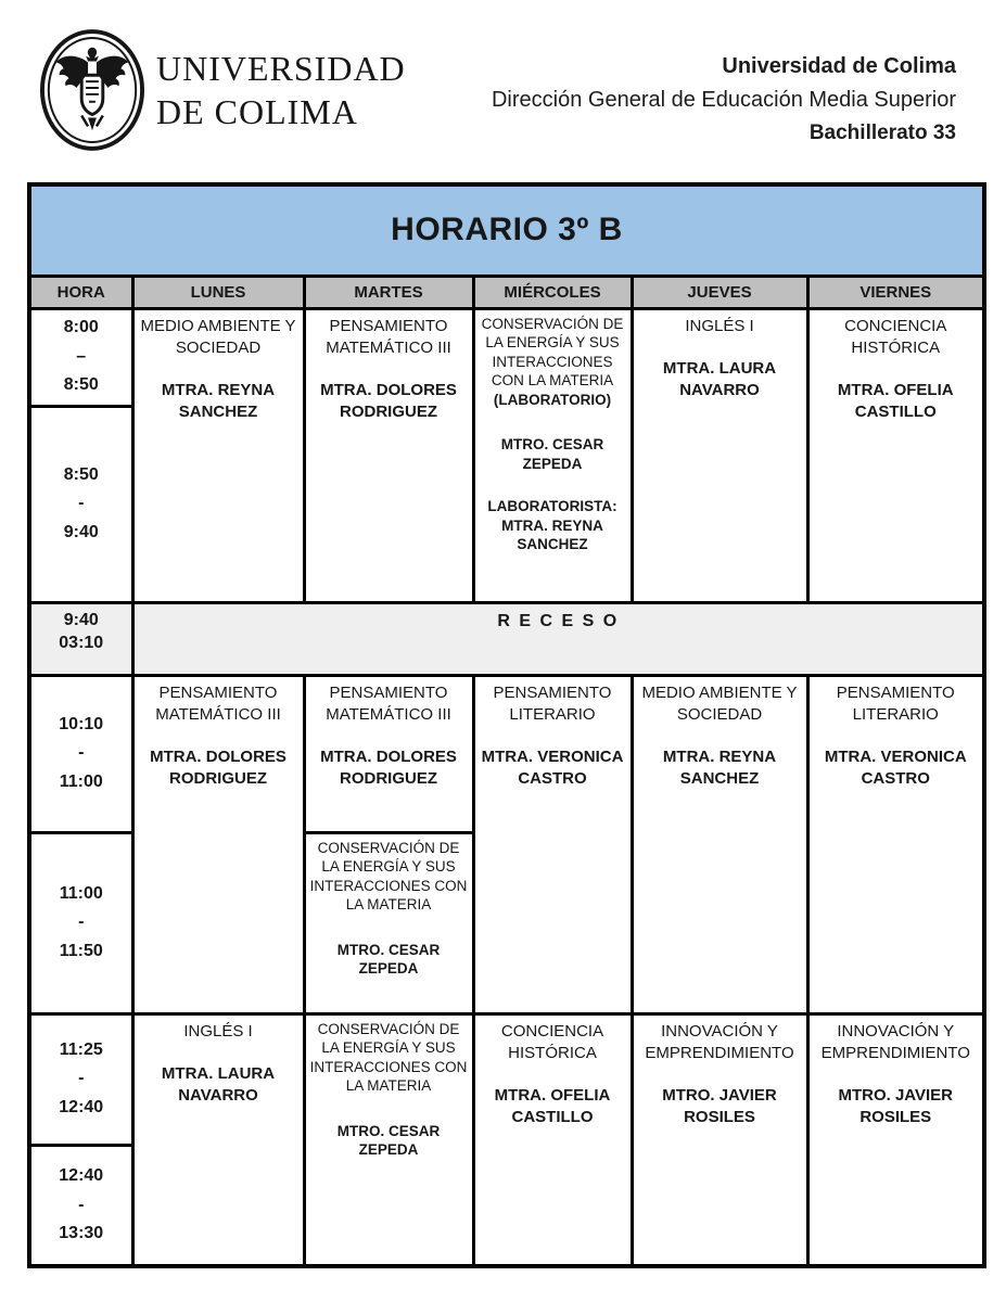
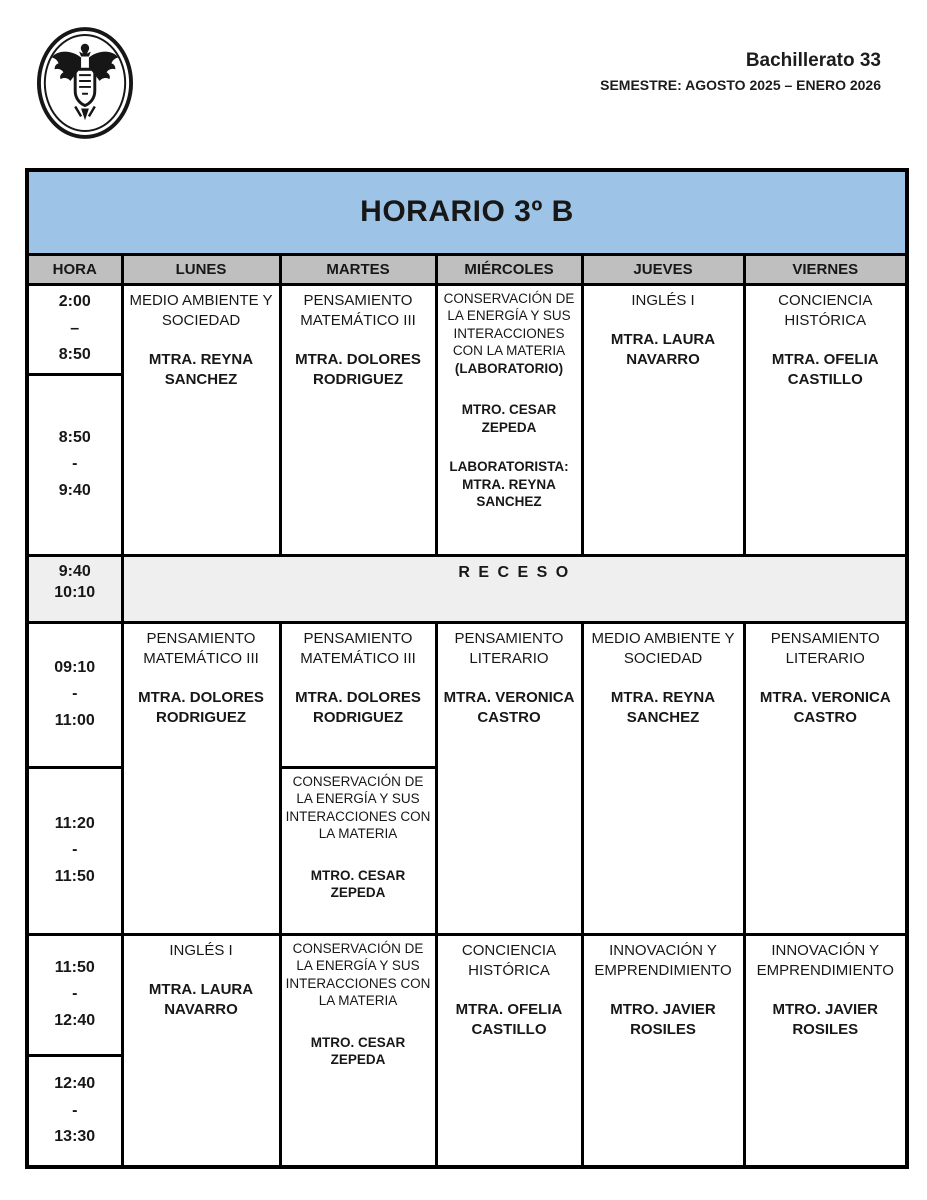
- UNIVERSIDAD
- DE COLIMA
- Universidad de Colima
- Dirección General de Educación Media Superior
  Bachillerato 33
+ SEMESTRE: AGOSTO 2025 – ENERO 2026
  HORARIO 3º B
  HORA	LUNES	MARTES	MIÉRCOLES	JUEVES	VIERNES
- 8:00 – 8:50	MEDIO AMBIENTE Y SOCIEDAD MTRA. REYNA SANCHEZ	PENSAMIENTO MATEMÁTICO III MTRA. DOLORES RODRIGUEZ	CONSERVACIÓN DE LA ENERGÍA Y SUS INTERACCIONES CON LA MATERIA (LABORATORIO) MTRO. CESAR ZEPEDA LABORATORISTA: MTRA. REYNA SANCHEZ	INGLÉS I MTRA. LAURA NAVARRO	CONCIENCIA HISTÓRICA MTRA. OFELIA CASTILLO
+ 2:00 – 8:50	MEDIO AMBIENTE Y SOCIEDAD MTRA. REYNA SANCHEZ	PENSAMIENTO MATEMÁTICO III MTRA. DOLORES RODRIGUEZ	CONSERVACIÓN DE LA ENERGÍA Y SUS INTERACCIONES CON LA MATERIA (LABORATORIO) MTRO. CESAR ZEPEDA LABORATORISTA: MTRA. REYNA SANCHEZ	INGLÉS I MTRA. LAURA NAVARRO	CONCIENCIA HISTÓRICA MTRA. OFELIA CASTILLO
  8:50 - 9:40
- 9:40 03:10	R E C E S O
+ 9:40 10:10	R E C E S O
- 10:10 - 11:00	PENSAMIENTO MATEMÁTICO III MTRA. DOLORES RODRIGUEZ	PENSAMIENTO MATEMÁTICO III MTRA. DOLORES RODRIGUEZ	PENSAMIENTO LITERARIO MTRA. VERONICA CASTRO	MEDIO AMBIENTE Y SOCIEDAD MTRA. REYNA SANCHEZ	PENSAMIENTO LITERARIO MTRA. VERONICA CASTRO
+ 09:10 - 11:00	PENSAMIENTO MATEMÁTICO III MTRA. DOLORES RODRIGUEZ	PENSAMIENTO MATEMÁTICO III MTRA. DOLORES RODRIGUEZ	PENSAMIENTO LITERARIO MTRA. VERONICA CASTRO	MEDIO AMBIENTE Y SOCIEDAD MTRA. REYNA SANCHEZ	PENSAMIENTO LITERARIO MTRA. VERONICA CASTRO
- 11:00 - 11:50	CONSERVACIÓN DE LA ENERGÍA Y SUS INTERACCIONES CON LA MATERIA MTRO. CESAR ZEPEDA
+ 11:20 - 11:50	CONSERVACIÓN DE LA ENERGÍA Y SUS INTERACCIONES CON LA MATERIA MTRO. CESAR ZEPEDA
- 11:25 - 12:40	INGLÉS I MTRA. LAURA NAVARRO	CONSERVACIÓN DE LA ENERGÍA Y SUS INTERACCIONES CON LA MATERIA MTRO. CESAR ZEPEDA	CONCIENCIA HISTÓRICA MTRA. OFELIA CASTILLO	INNOVACIÓN Y EMPRENDIMIENTO MTRO. JAVIER ROSILES	INNOVACIÓN Y EMPRENDIMIENTO MTRO. JAVIER ROSILES
+ 11:50 - 12:40	INGLÉS I MTRA. LAURA NAVARRO	CONSERVACIÓN DE LA ENERGÍA Y SUS INTERACCIONES CON LA MATERIA MTRO. CESAR ZEPEDA	CONCIENCIA HISTÓRICA MTRA. OFELIA CASTILLO	INNOVACIÓN Y EMPRENDIMIENTO MTRO. JAVIER ROSILES	INNOVACIÓN Y EMPRENDIMIENTO MTRO. JAVIER ROSILES
  12:40 - 13:30
